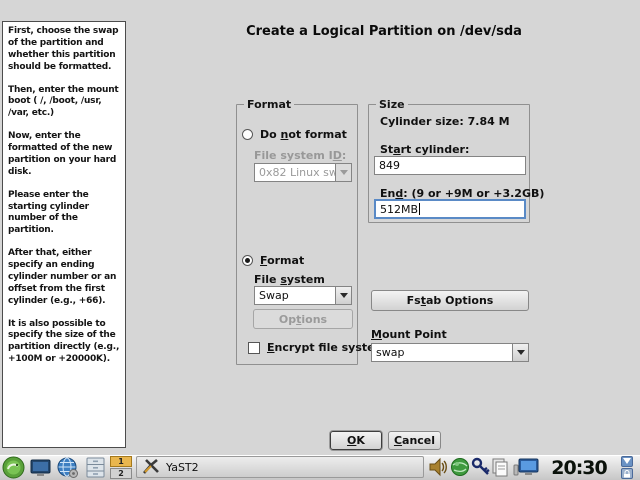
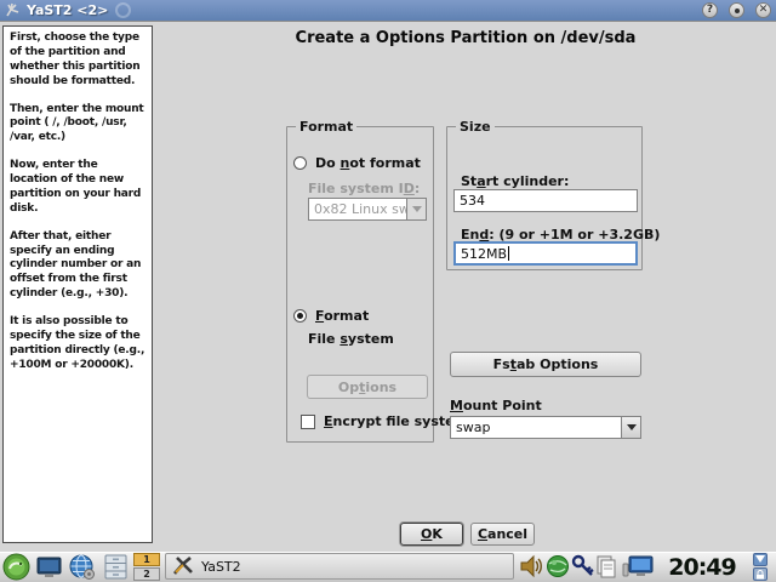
+ YaST2 <2>
+ ?
+ ✕
- First, choose the swap of the partition and whether this partition should be formatted.
+ First, choose the type of the partition and whether this partition should be formatted.
- Then, enter the mount boot ( /, /boot, /usr, /var, etc.)
+ Then, enter the mount point ( /, /boot, /usr, /var, etc.)
- Now, enter the formatted of the new partition on your hard disk.
+ Now, enter the location of the new partition on your hard disk.
- Please enter the starting cylinder number of the partition.
- After that, either specify an ending cylinder number or an offset from the first cylinder (e.g., +66).
+ After that, either specify an ending cylinder number or an offset from the first cylinder (e.g., +30).
  It is also possible to specify the size of the partition directly (e.g., +100M or +20000K).
- Create a Logical Partition on /dev/sda
+ Create a Options Partition on /dev/sda
  Format
  Do not format
  File system ID:
  0x82 Linux sw
  Format
  File system
- Swap
  Options
  Encrypt file syst
  Size
- Cylinder size: 7.84 M
  Start cylinder:
- 849
+ 534
- End: (9 or +9M or +3.2GB)
+ End: (9 or +1M or +3.2GB)
  512MB
  Fstab Options
  Mount Point
  swap
  OK
  Cancel
  1
  2
  YaST2
- 20:30
+ 20:49
